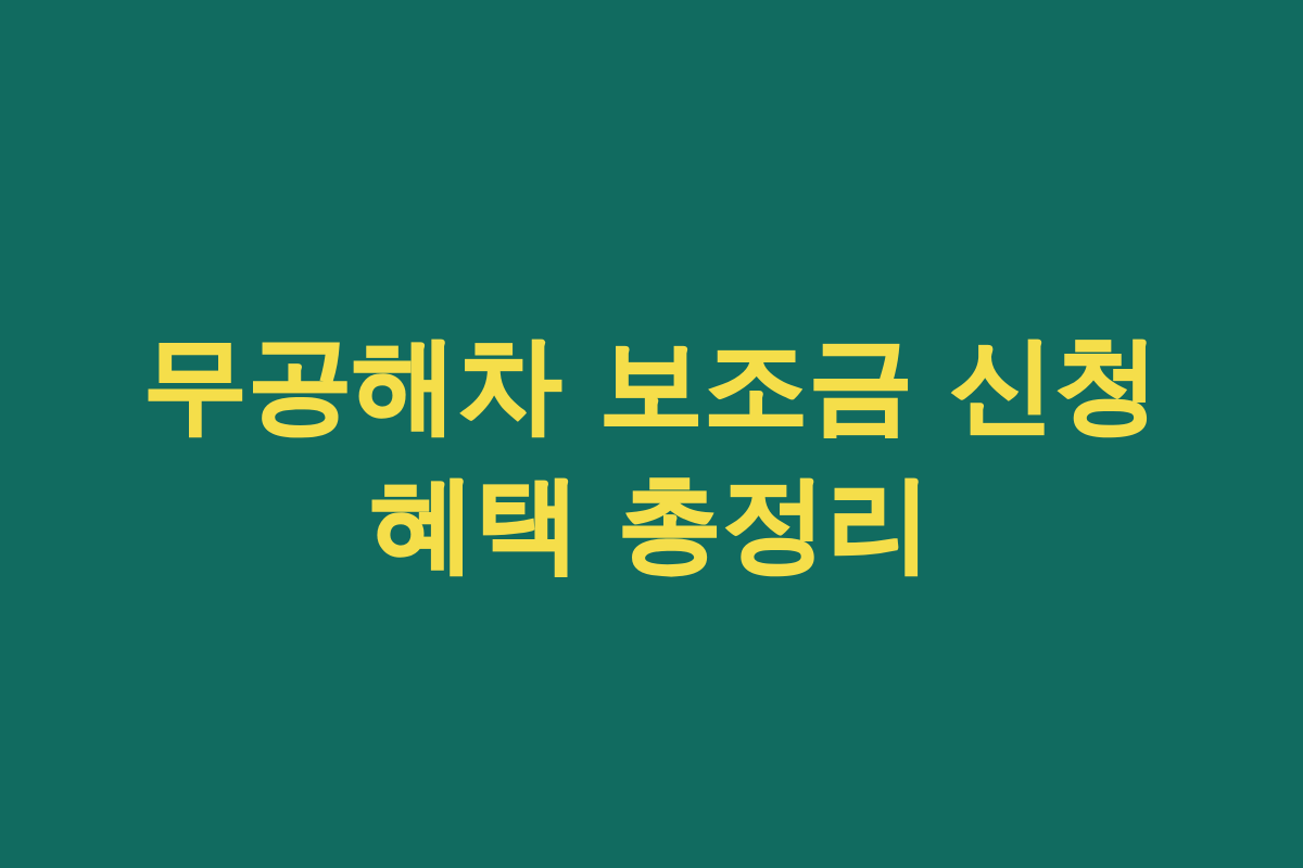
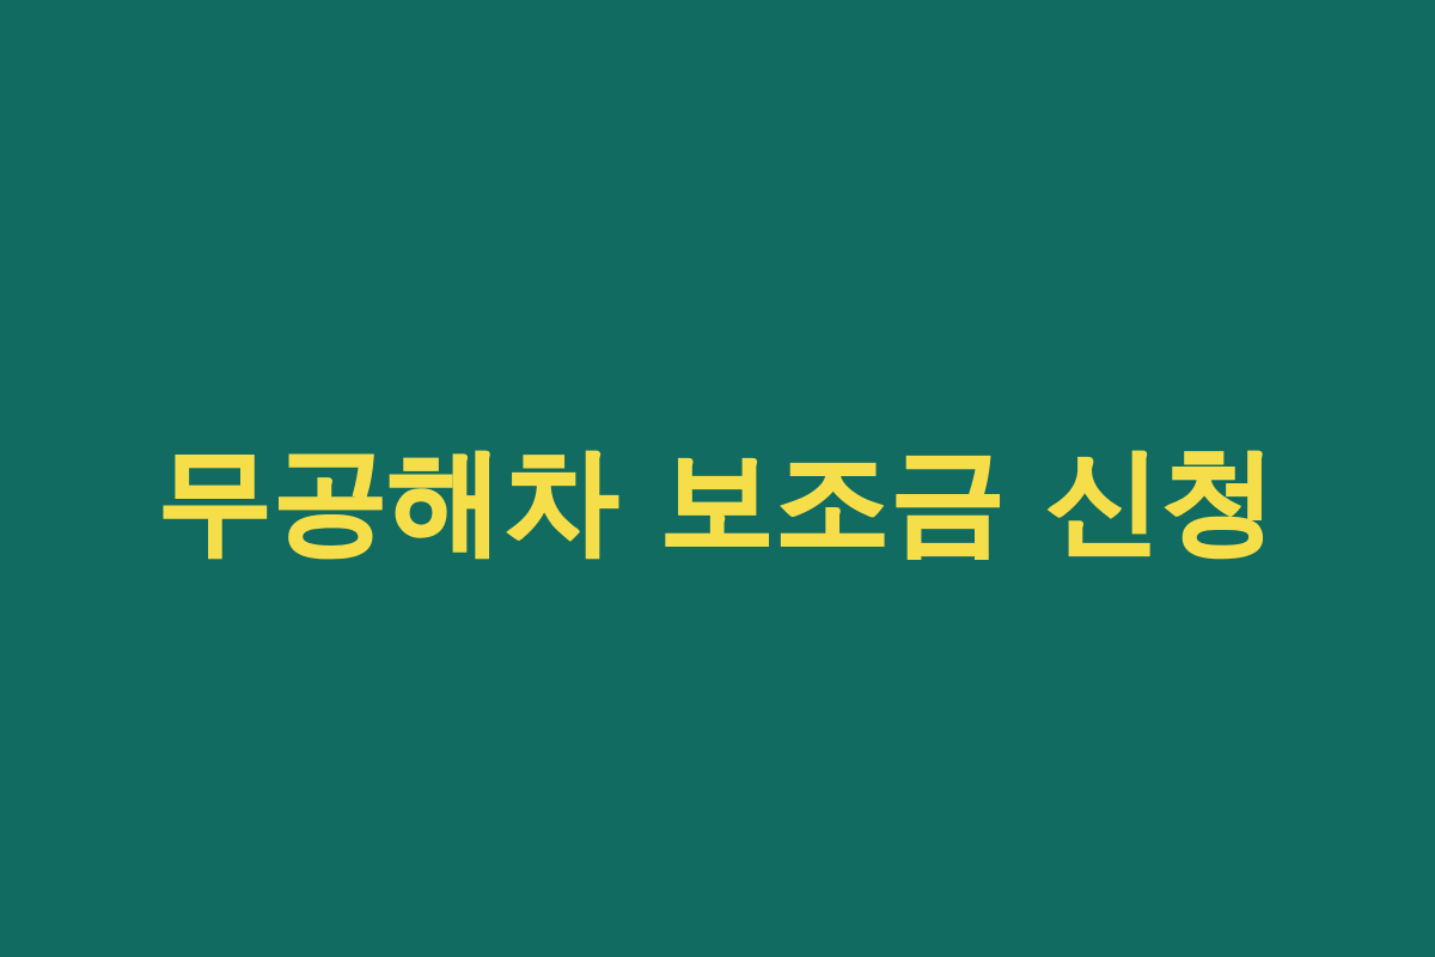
  무공해차 보조금 신청
- 혜택 총정리
